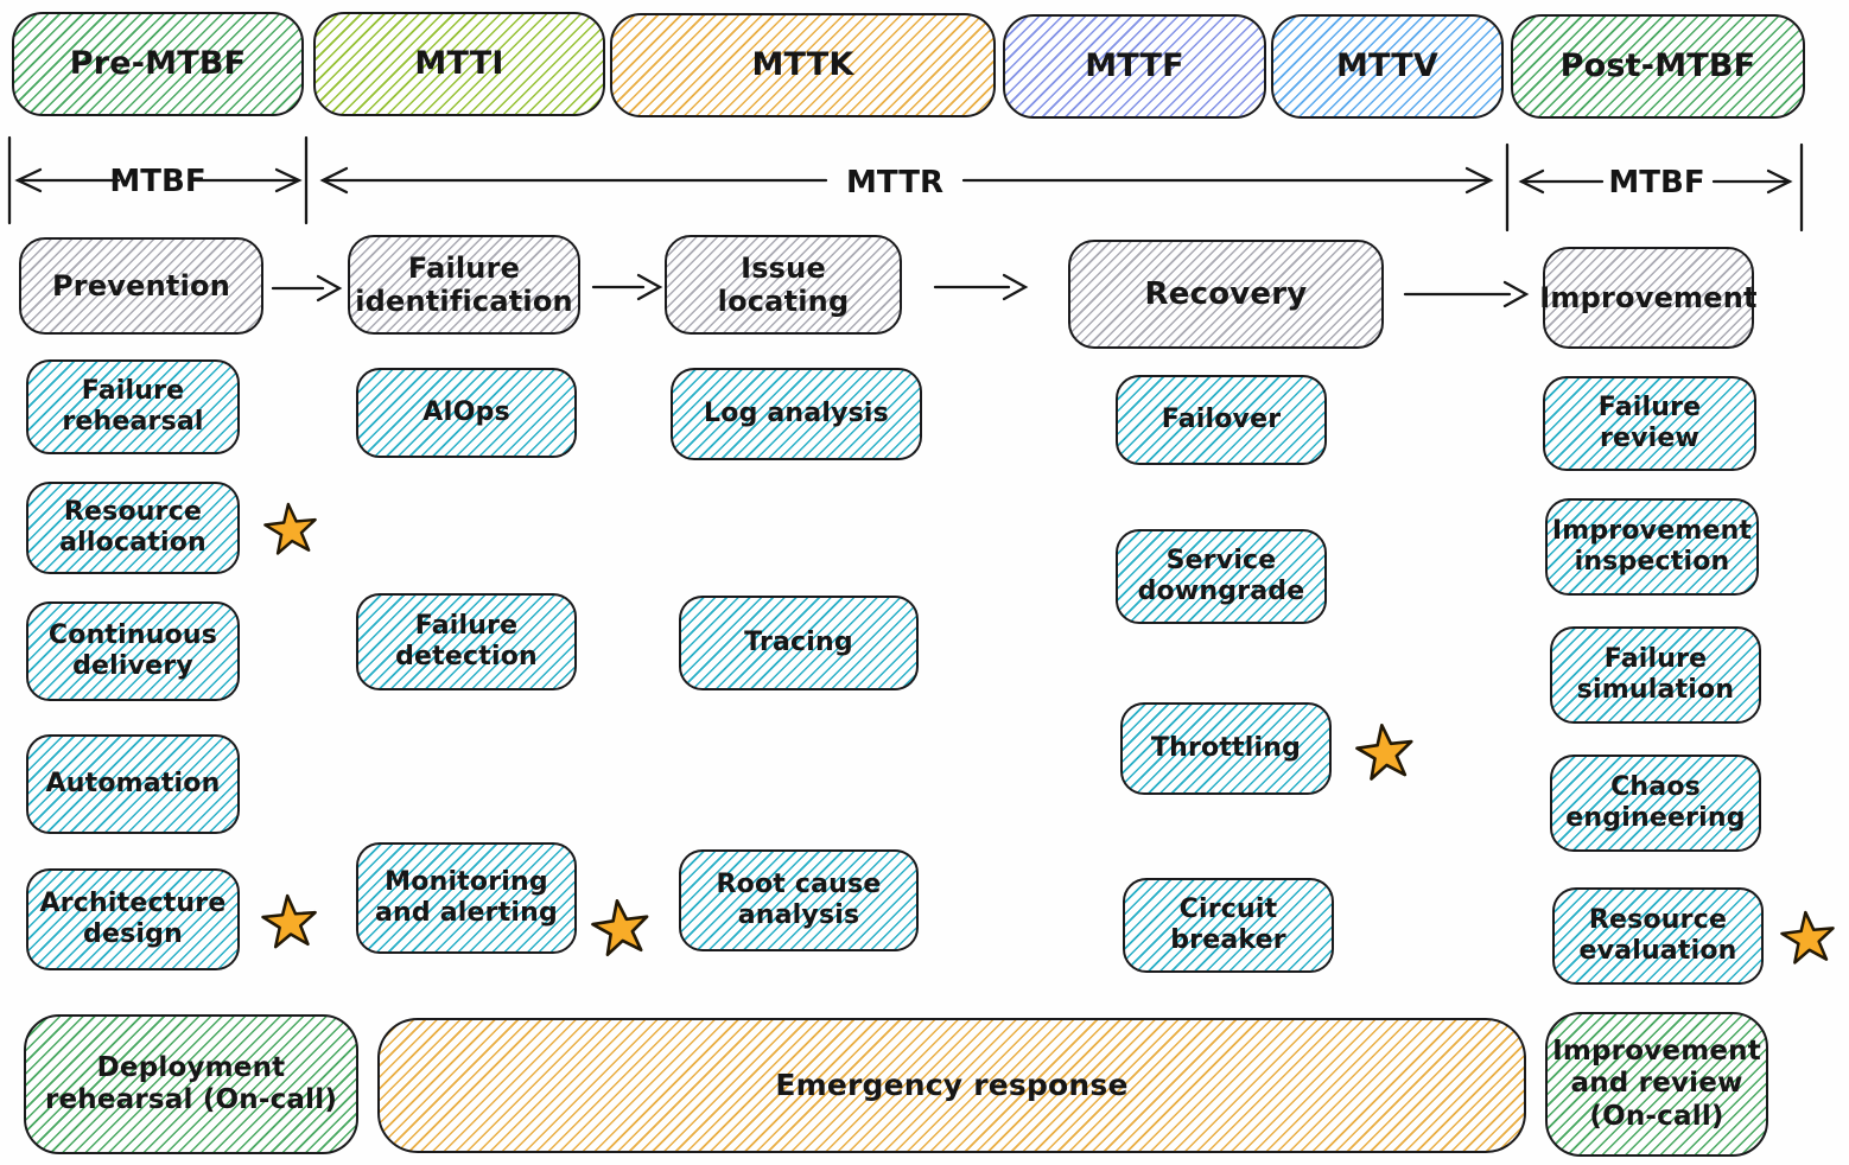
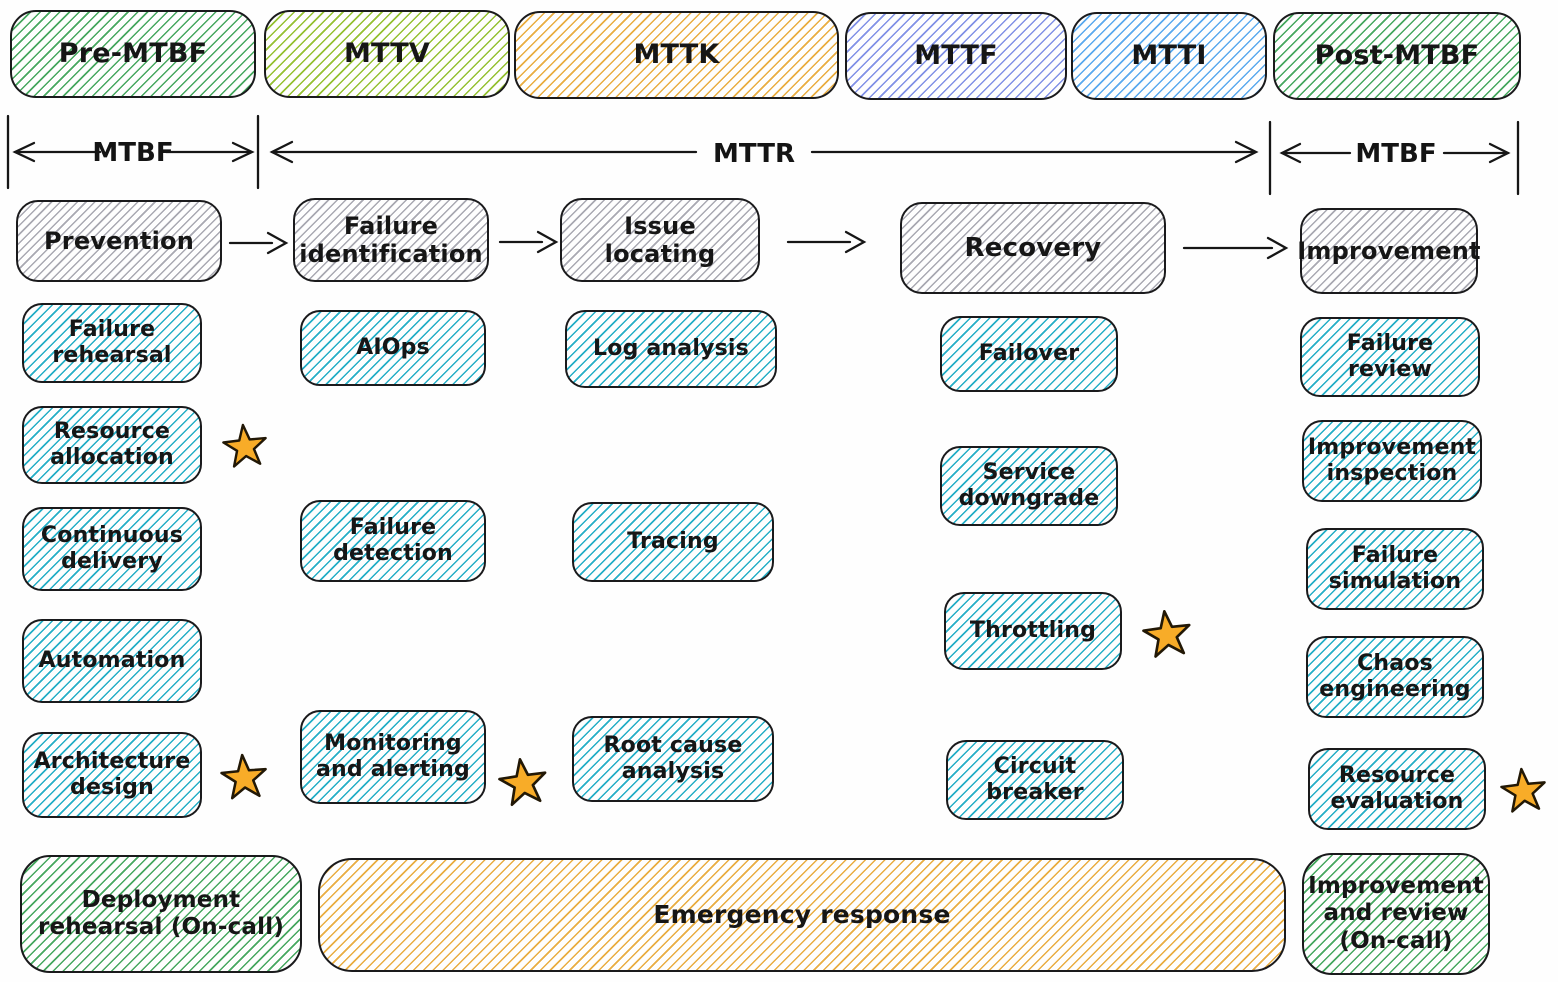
  Pre-MTBF
- MTTI
+ MTTV
  MTTK
  MTTF
- MTTV
+ MTTI
  Post-MTBF
  MTBF
  MTTR
  MTBF
  Prevention
  Failure identification
  Issue locating
  Recovery
  Improvement
  Failure rehearsal
  Resource allocation
  Continuous delivery
  Automation
  Architecture design
  Deployment rehearsal (On-call)
  AIOps
  Failure detection
  Monitoring and alerting
  Log analysis
  Tracing
  Root cause analysis
  Failover
  Service downgrade
  Throttling
  Circuit breaker
  Failure review
  Improvement inspection
  Failure simulation
  Chaos engineering
  Resource evaluation
  Improvement and review (On-call)
  Emergency response
